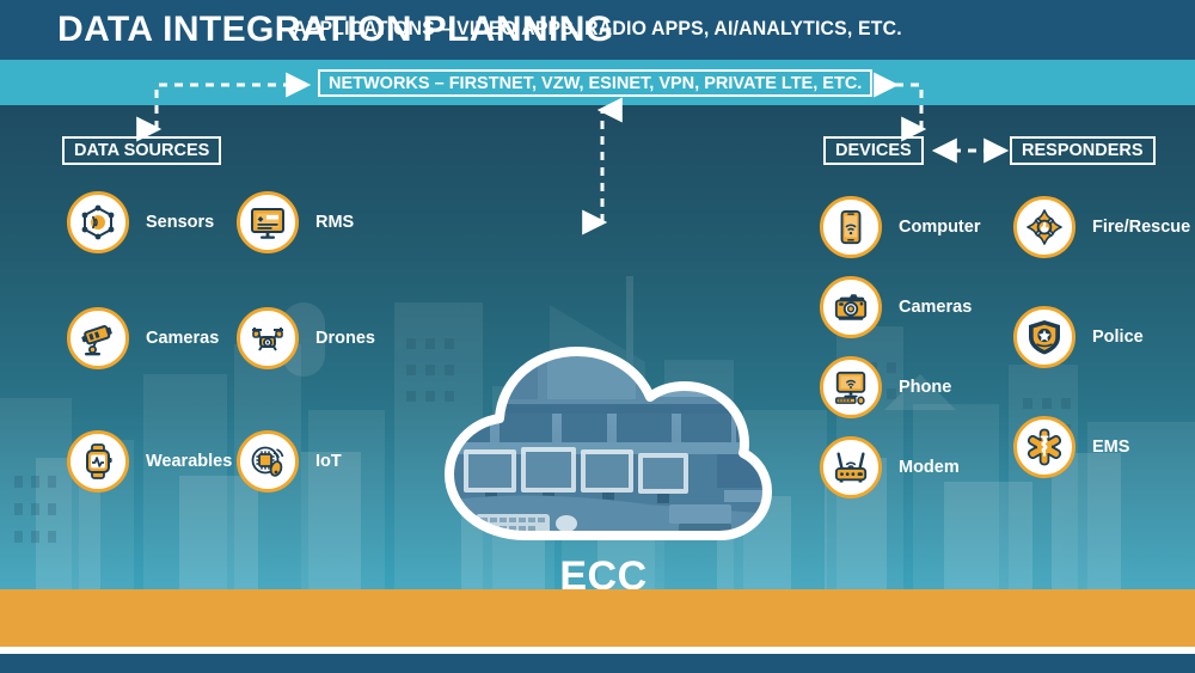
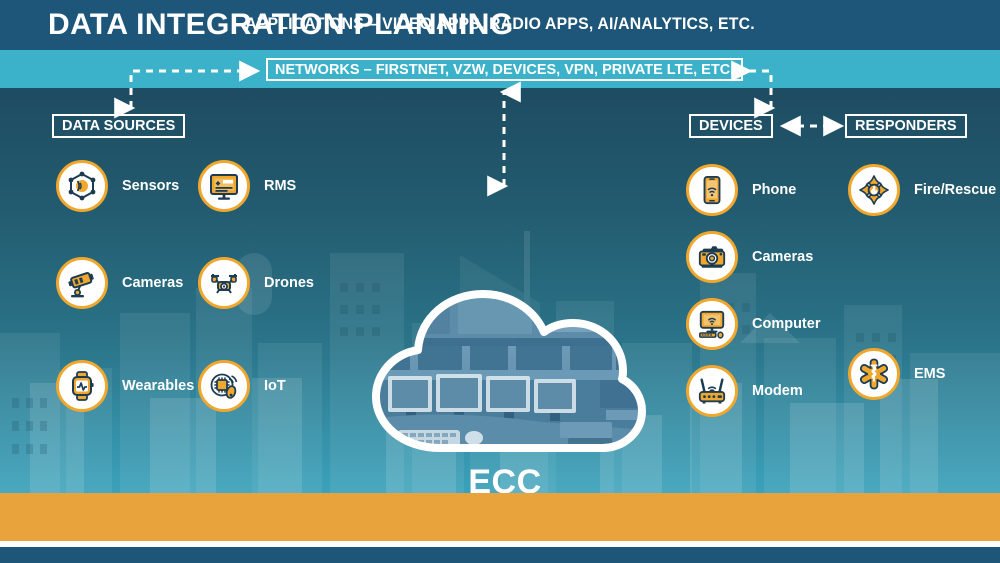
  DATA INTEGRATION PLANNING
  ECC
  Sensors
  RMS
  Cameras
  Drones
  Wearables
  IoT
- Computer
+ Phone
  Cameras
- Phone
+ Computer
  Modem
  Fire/Rescue
- Police
  EMS
- NETWORKS – FIRSTNET, VZW, ESINET, VPN, PRIVATE LTE, ETC.
+ NETWORKS – FIRSTNET, VZW, DEVICES, VPN, PRIVATE LTE, ETC.
  DATA SOURCES
  DEVICES
  RESPONDERS
  APPLICATIONS – VIDEO APPS, RADIO APPS, AI/ANALYTICS, ETC.
